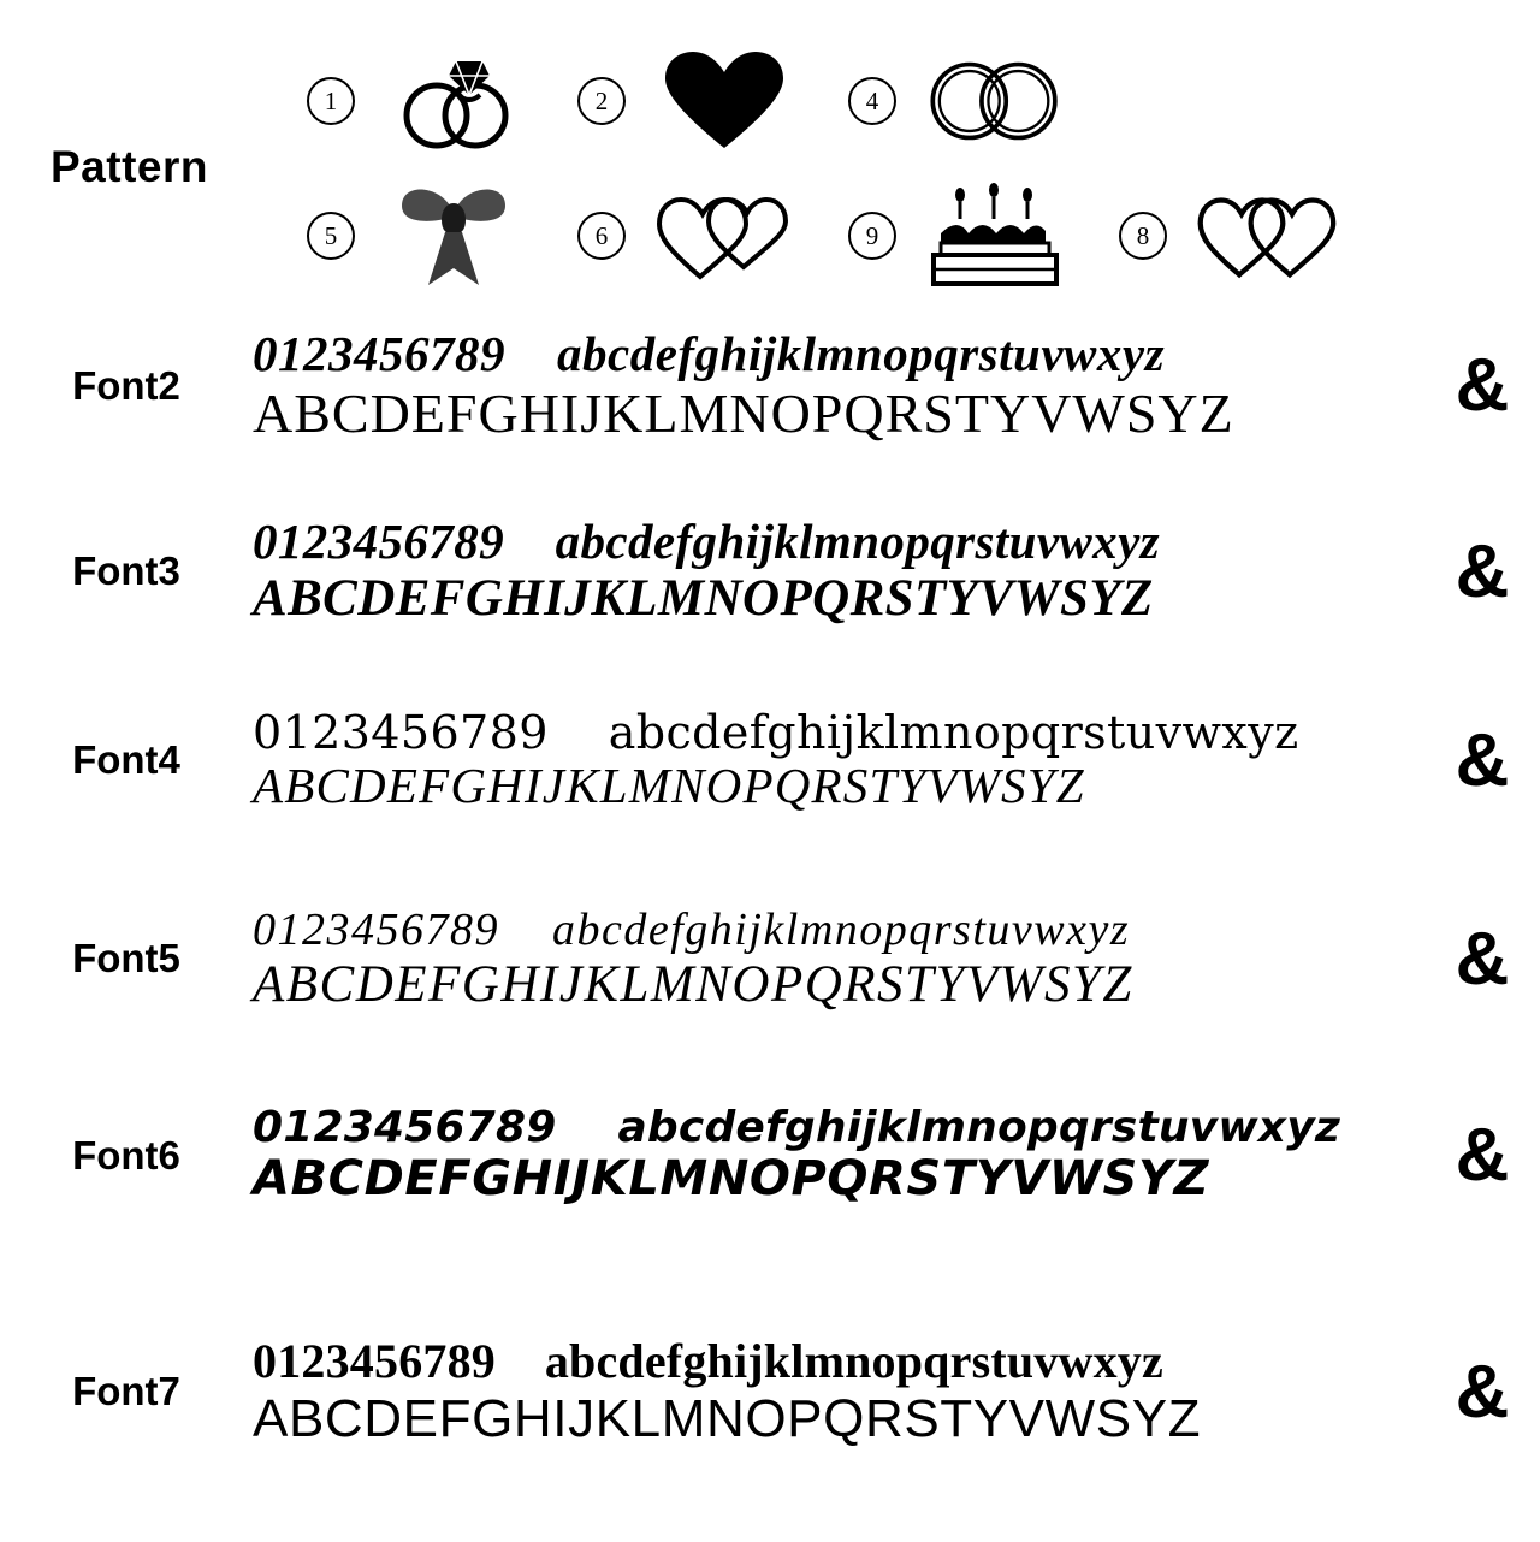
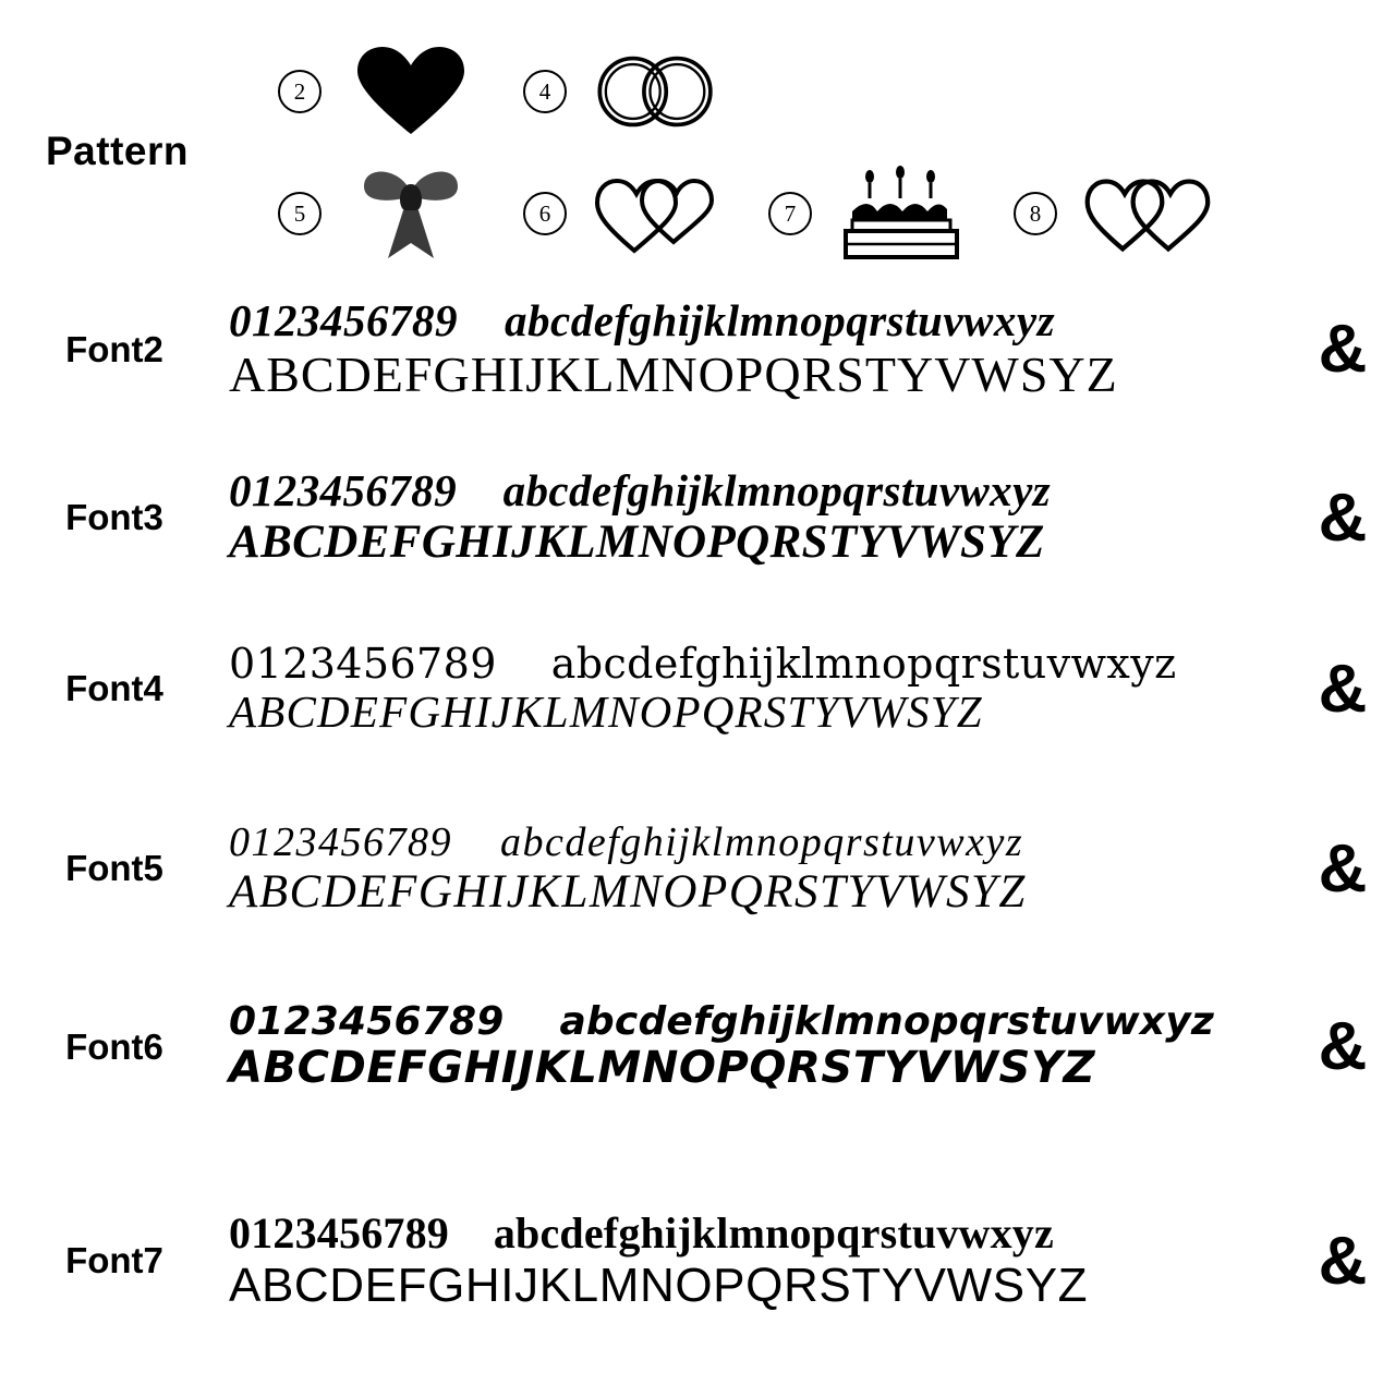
  Pattern
- 1
  2
  4
  5
  6
- 9
+ 7
  8
  Font2
  0123456789 abcdefghijklmnopqrstuvwxyz
  ABCDEFGHIJKLMNOPQRSTYVWSYZ
  &
  Font3
  0123456789 abcdefghijklmnopqrstuvwxyz
  ABCDEFGHIJKLMNOPQRSTYVWSYZ
  &
  Font4
  0123456789 abcdefghijklmnopqrstuvwxyz
  ABCDEFGHIJKLMNOPQRSTYVWSYZ
  &
  Font5
  0123456789 abcdefghijklmnopqrstuvwxyz
  ABCDEFGHIJKLMNOPQRSTYVWSYZ
  &
  Font6
  0123456789 abcdefghijklmnopqrstuvwxyz
  ABCDEFGHIJKLMNOPQRSTYVWSYZ
  &
  Font7
  0123456789 abcdefghijklmnopqrstuvwxyz
  ABCDEFGHIJKLMNOPQRSTYVWSYZ
  &
